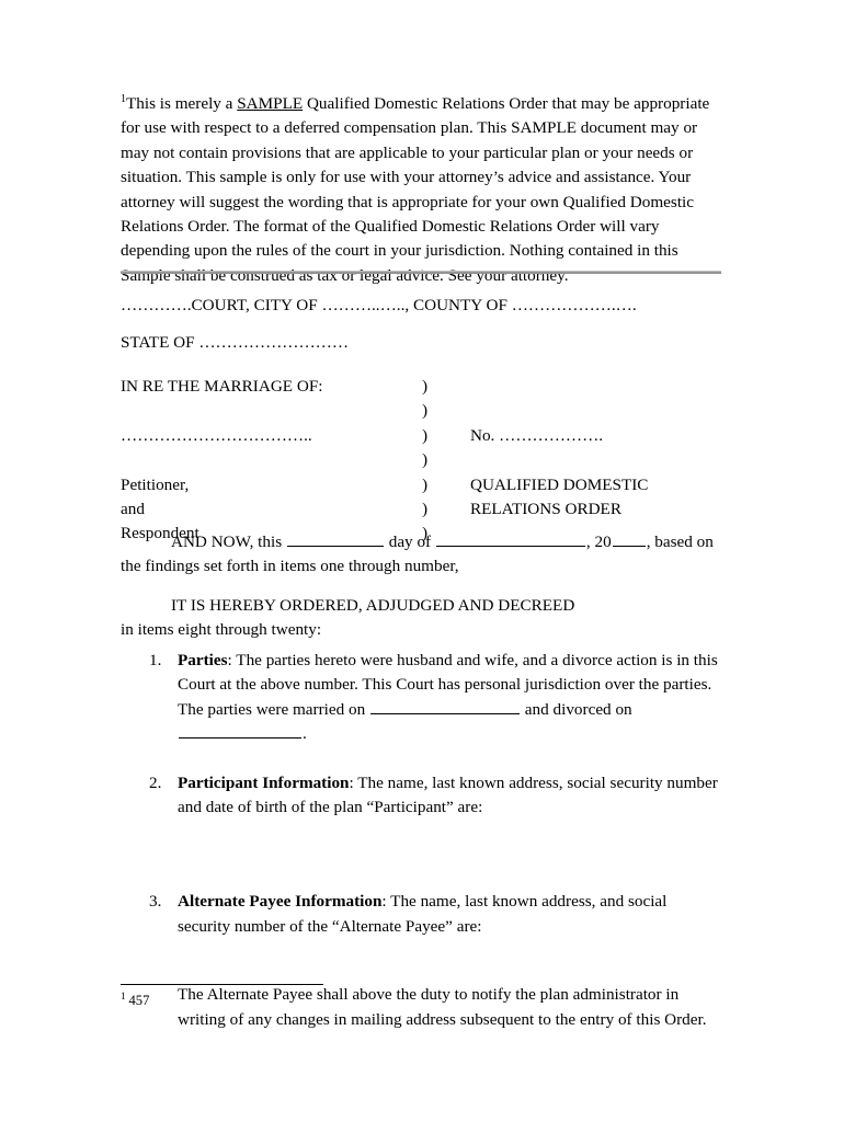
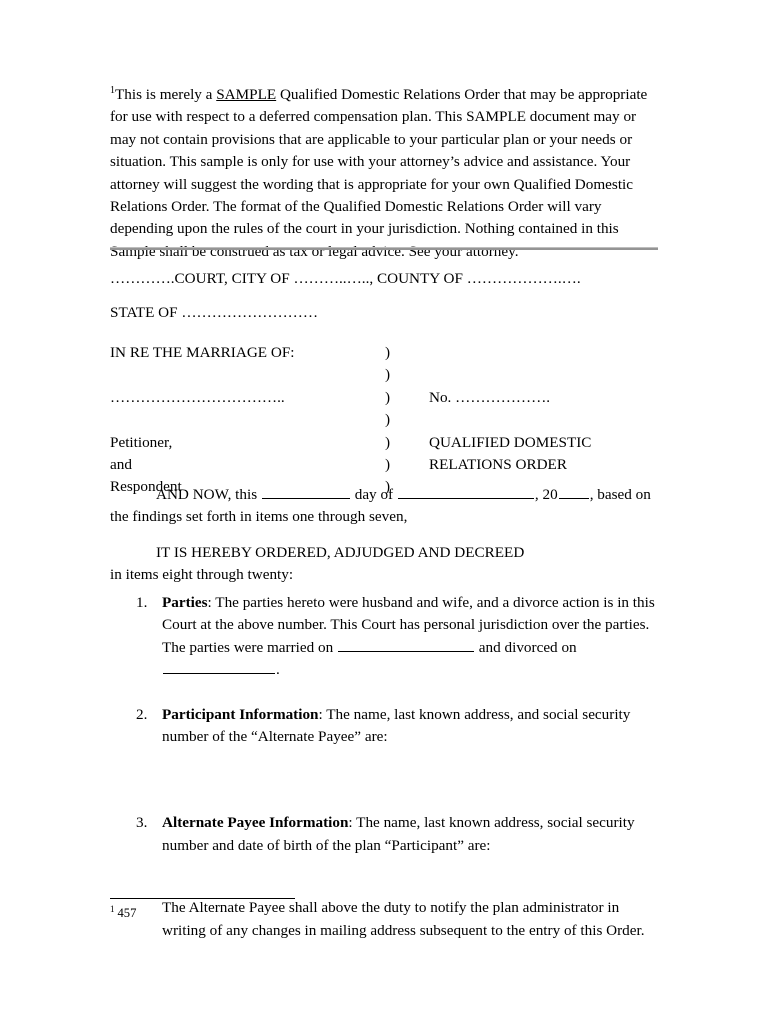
  1This is merely a SAMPLE Qualified Domestic Relations Order that may be appropriate for use with respect to a deferred compensation plan. This SAMPLE document may or may not contain provisions that are applicable to your particular plan or your needs or situation. This sample is only for use with your attorney’s advice and assistance. Your attorney will suggest the wording that is appropriate for your own Qualified Domestic Relations Order. The format of the Qualified Domestic Relations Order will vary depending upon the rules of the court in your jurisdiction. Nothing contained in this Sample shall be construed as tax or legal advice. See your attorney.
  ………….COURT, CITY OF ………..….., COUNTY OF ……………….….
  STATE OF ………………………
  IN RE THE MARRIAGE OF:
  )
  )
  ……………………………..
  )
  No. ……………….
  )
  Petitioner,
  )
  QUALIFIED DOMESTIC
  and
  )
  RELATIONS ORDER
  Respondent
  )
- AND NOW, this day of , 20 , based on the findings set forth in items one through number,
+ AND NOW, this day of , 20 , based on the findings set forth in items one through seven,
  IT IS HEREBY ORDERED, ADJUDGED AND DECREED
  in items eight through twenty:
  1.
  Parties: The parties hereto were husband and wife, and a divorce action is in this Court at the above number. This Court has personal jurisdiction over the parties. The parties were married on and divorced on .
  2.
- Participant Information: The name, last known address, social security number and date of birth of the plan “Participant” are:
+ Participant Information: The name, last known address, and social security number of the “Alternate Payee” are:
  3.
- Alternate Payee Information: The name, last known address, and social security number of the “Alternate Payee” are:
+ Alternate Payee Information: The name, last known address, social security number and date of birth of the plan “Participant” are:
  The Alternate Payee shall above the duty to notify the plan administrator in writing of any changes in mailing address subsequent to the entry of this Order.
  1 457
